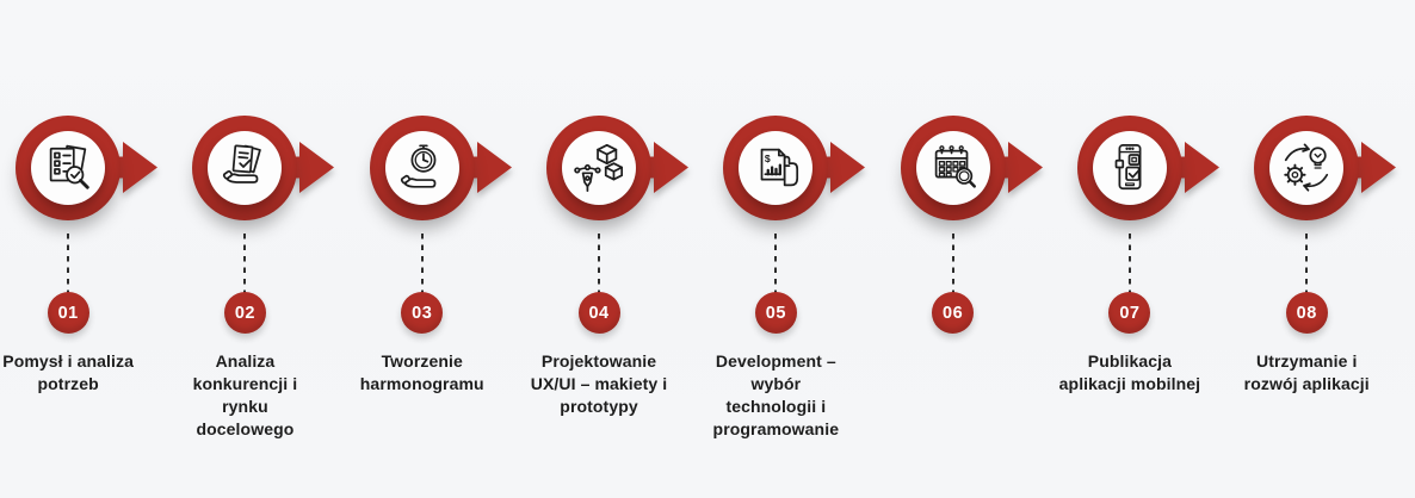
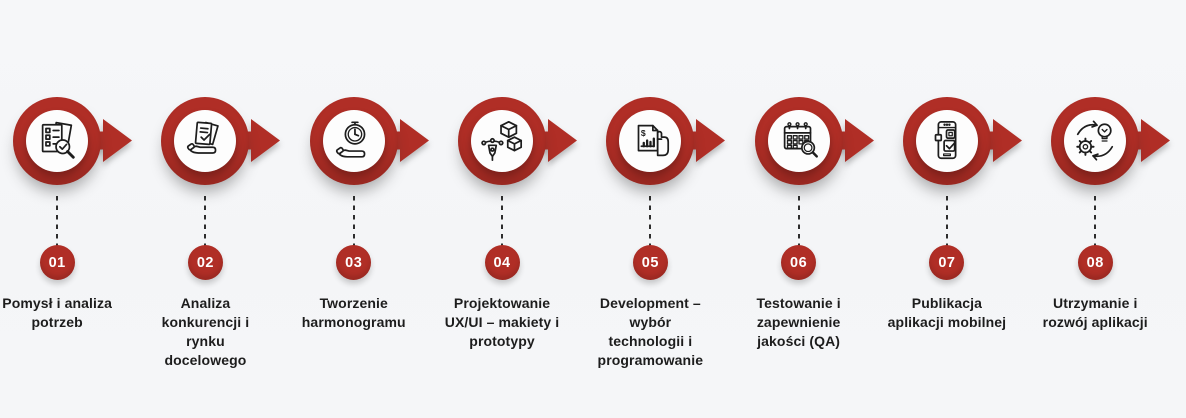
  01
  Pomysł i analiza
  potrzeb
  02
  Analiza
  konkurencji i
  rynku
  docelowego
  03
  Tworzenie
  harmonogramu
  04
  Projektowanie
  UX/UI – makiety i
  prototypy
  $
  05
  Development –
  wybór
  technologii i
  programowanie
  06
+ Testowanie i
+ zapewnienie
+ jakości (QA)
  07
  Publikacja
  aplikacji mobilnej
  08
  Utrzymanie i
  rozwój aplikacji
